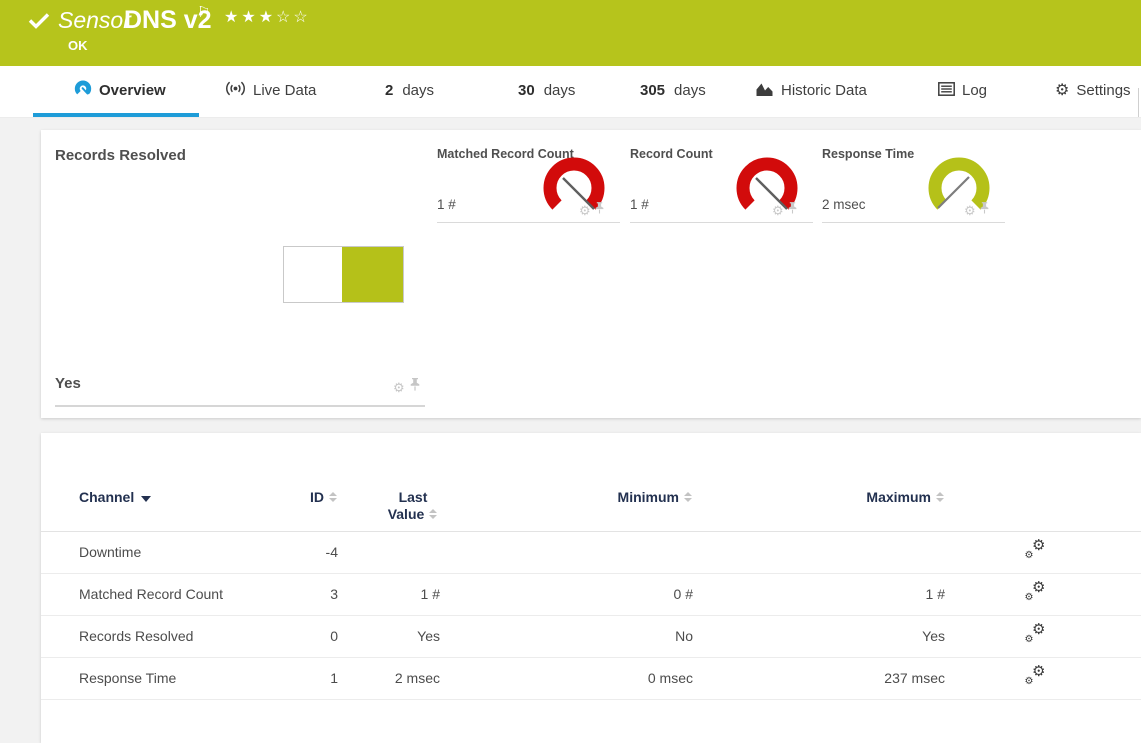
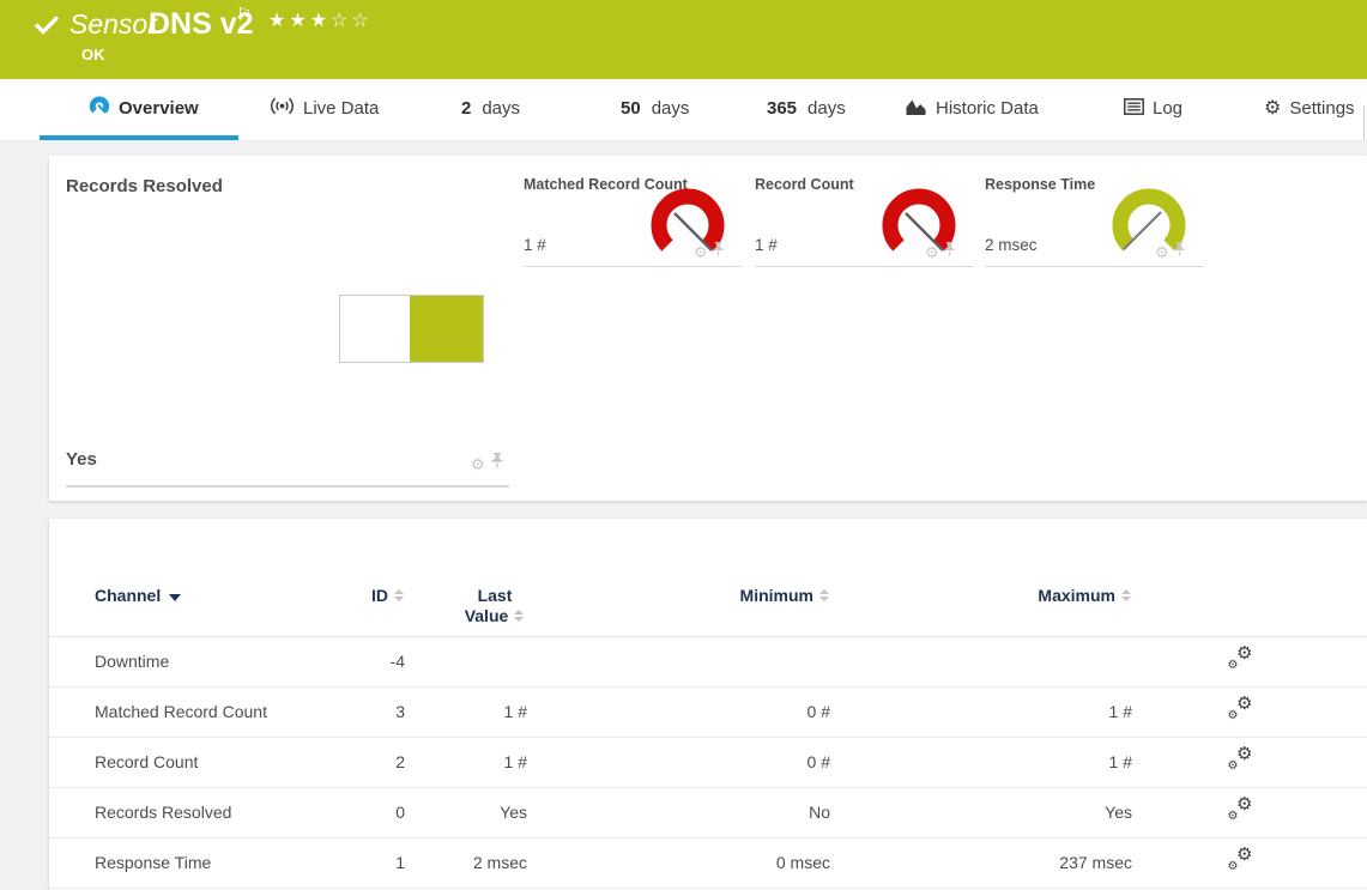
  Sensor
  DNS v2
  ⚐
  ★★★☆☆
  OK
  Overview
  Live Data
  2
  days
- 30
+ 50
  days
- 305
+ 365
  days
  Historic Data
  Log
  ⚙
  Settings
  Records Resolved
  Yes
  ⚙
  Matched Record Count
  1 #
  ⚙
  Record Count
  1 #
  ⚙
  Response Time
  2 msec
  ⚙
  Channel	ID	Last Value	Minimum	Maximum
  Downtime	-4				⚙⚙
  Matched Record Count	3	1 #	0 #	1 #	⚙⚙
+ Record Count	2	1 #	0 #	1 #	⚙⚙
  Records Resolved	0	Yes	No	Yes	⚙⚙
  Response Time	1	2 msec	0 msec	237 msec	⚙⚙
